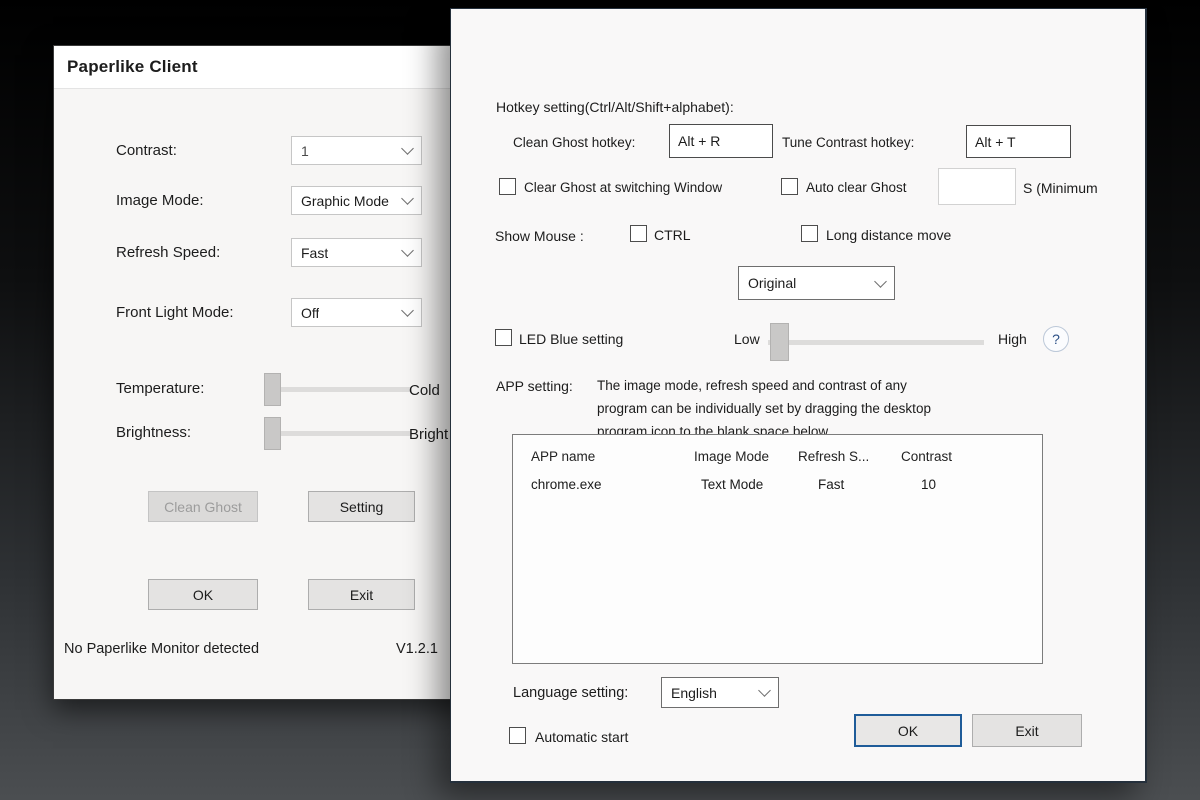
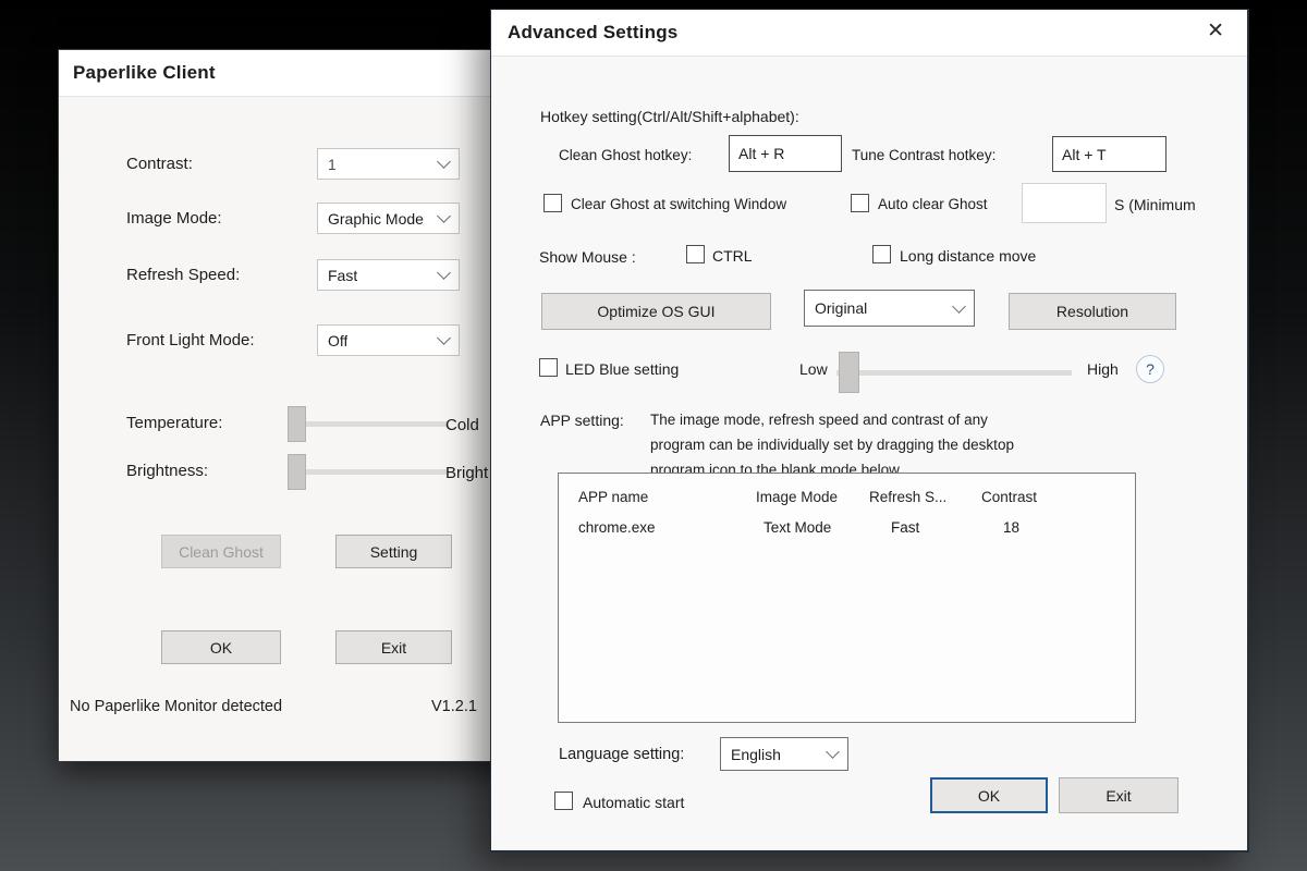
  Paperlike Client
  Contrast:
  1
  Image Mode:
  Graphic Mode
  Refresh Speed:
  Fast
  Front Light Mode:
  Off
  Temperature:
  Cold
  Brightness:
  Bright
  Clean Ghost
  Setting
  OK
  Exit
  No Paperlike Monitor detected
  V1.2.1
+ Advanced Settings
+ ✕
  Hotkey setting(Ctrl/Alt/Shift+alphabet):
  Clean Ghost hotkey:
  Alt + R
  Tune Contrast hotkey:
  Alt + T
  Clear Ghost at switching Window
  Auto clear Ghost
  S (Minimum
  Show Mouse :
  CTRL
  Long distance move
+ Optimize OS GUI
  Original
+ Resolution
  LED Blue setting
  Low
  High
  ?
  APP setting:
  The image mode, refresh speed and contrast of any
  program can be individually set by dragging the desktop
- program icon to the blank space below
+ program icon to the blank mode below
  APP name
  Image Mode
  Refresh S...
  Contrast
  chrome.exe
  Text Mode
  Fast
- 10
+ 18
  Language setting:
  English
  Automatic start
  OK
  Exit
